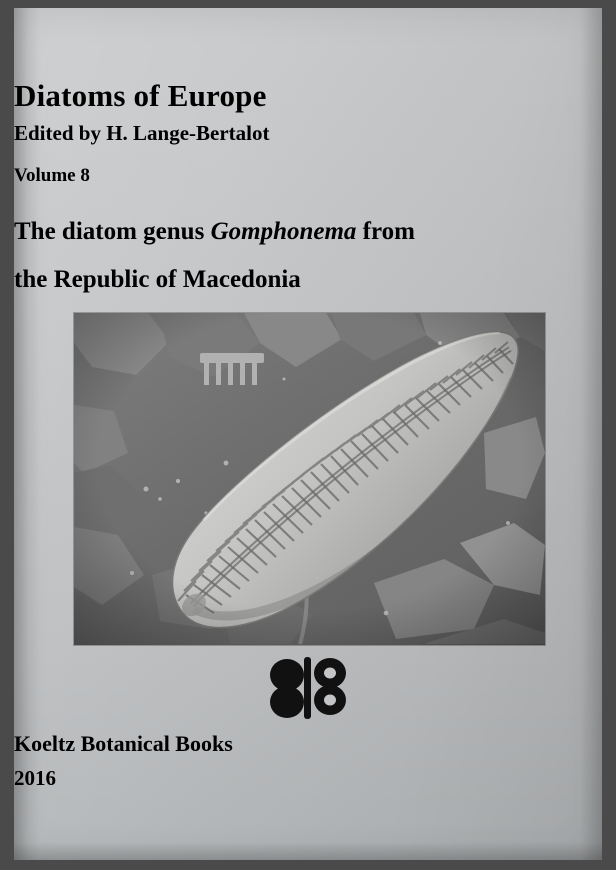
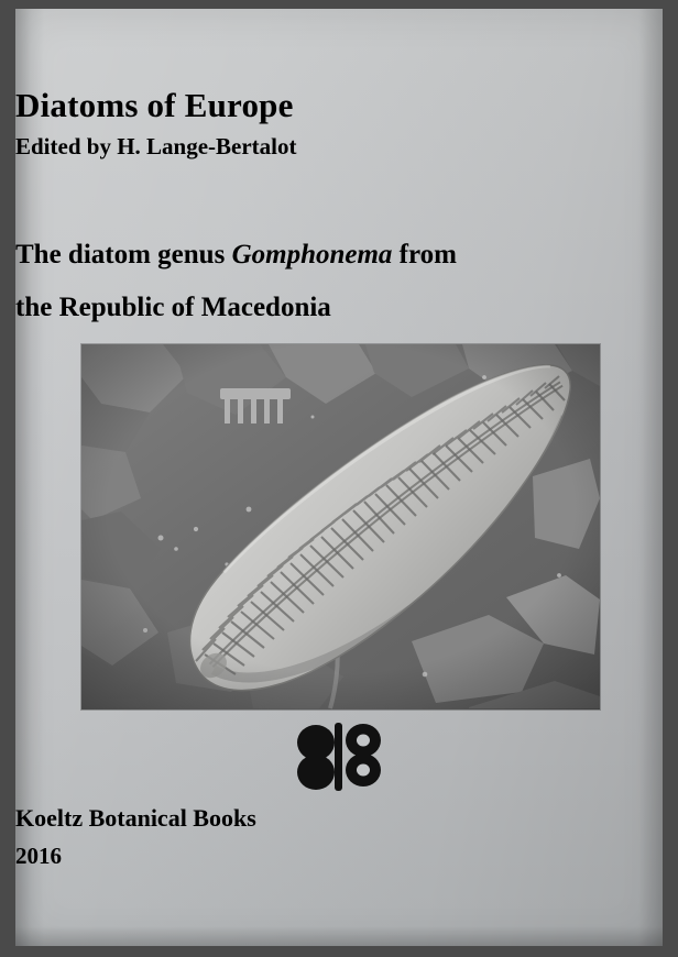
  Diatoms of Europe
  Edited by H. Lange-Bertalot
- Volume 8
  The diatom genus Gomphonema from
  the Republic of Macedonia
  Koeltz Botanical Books
  2016
